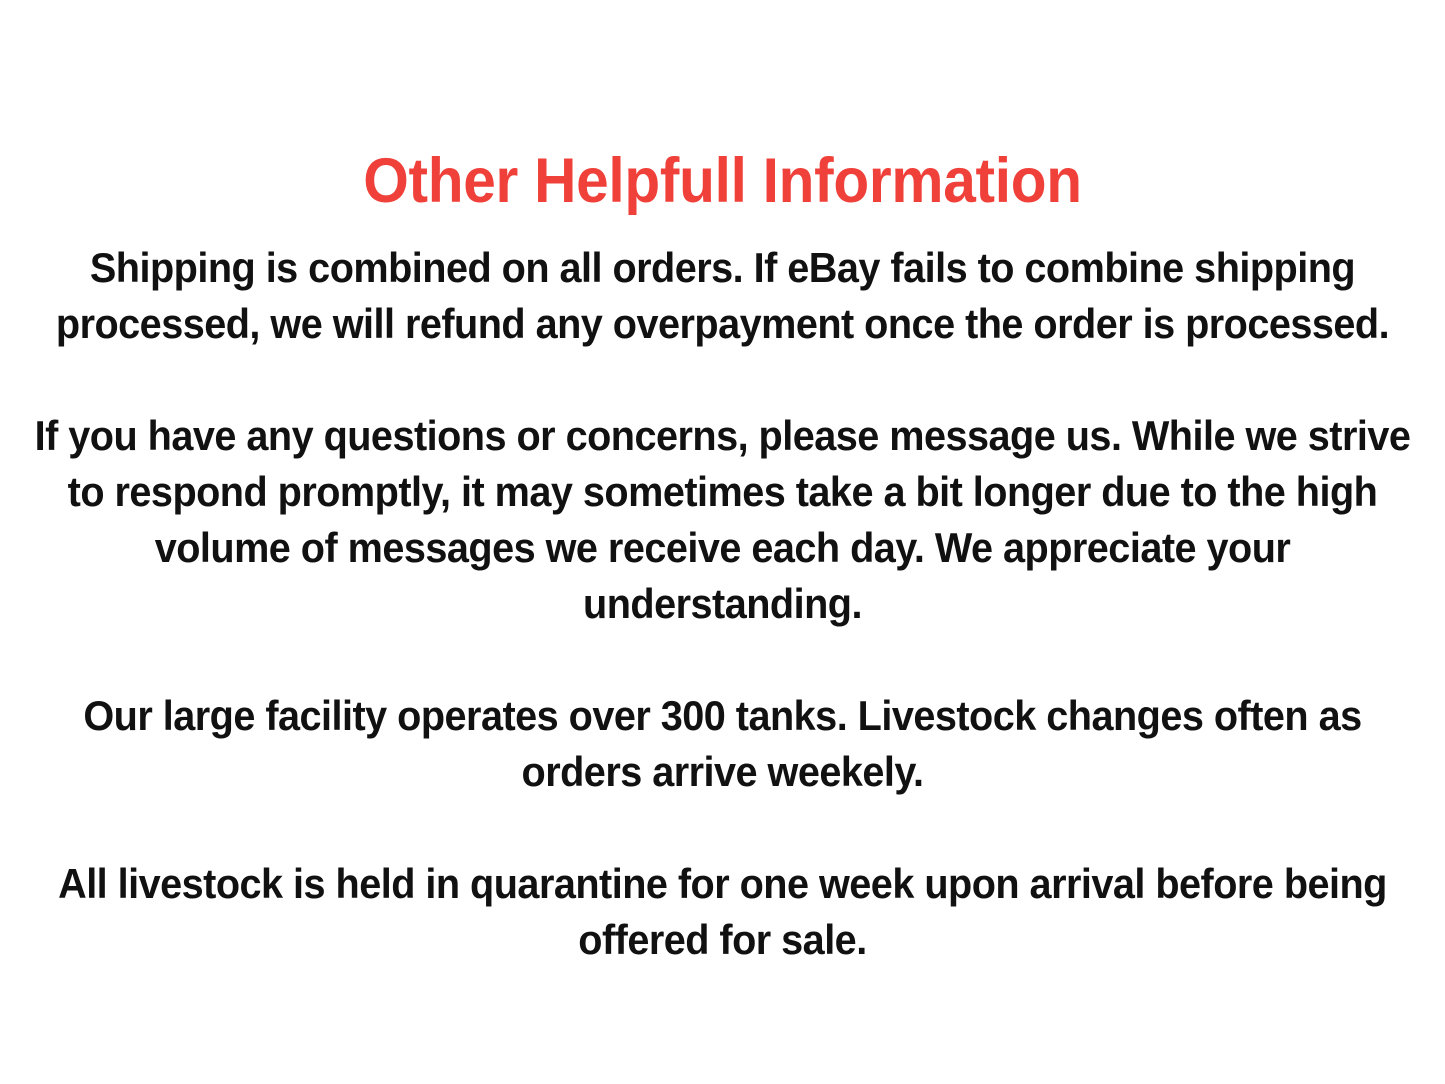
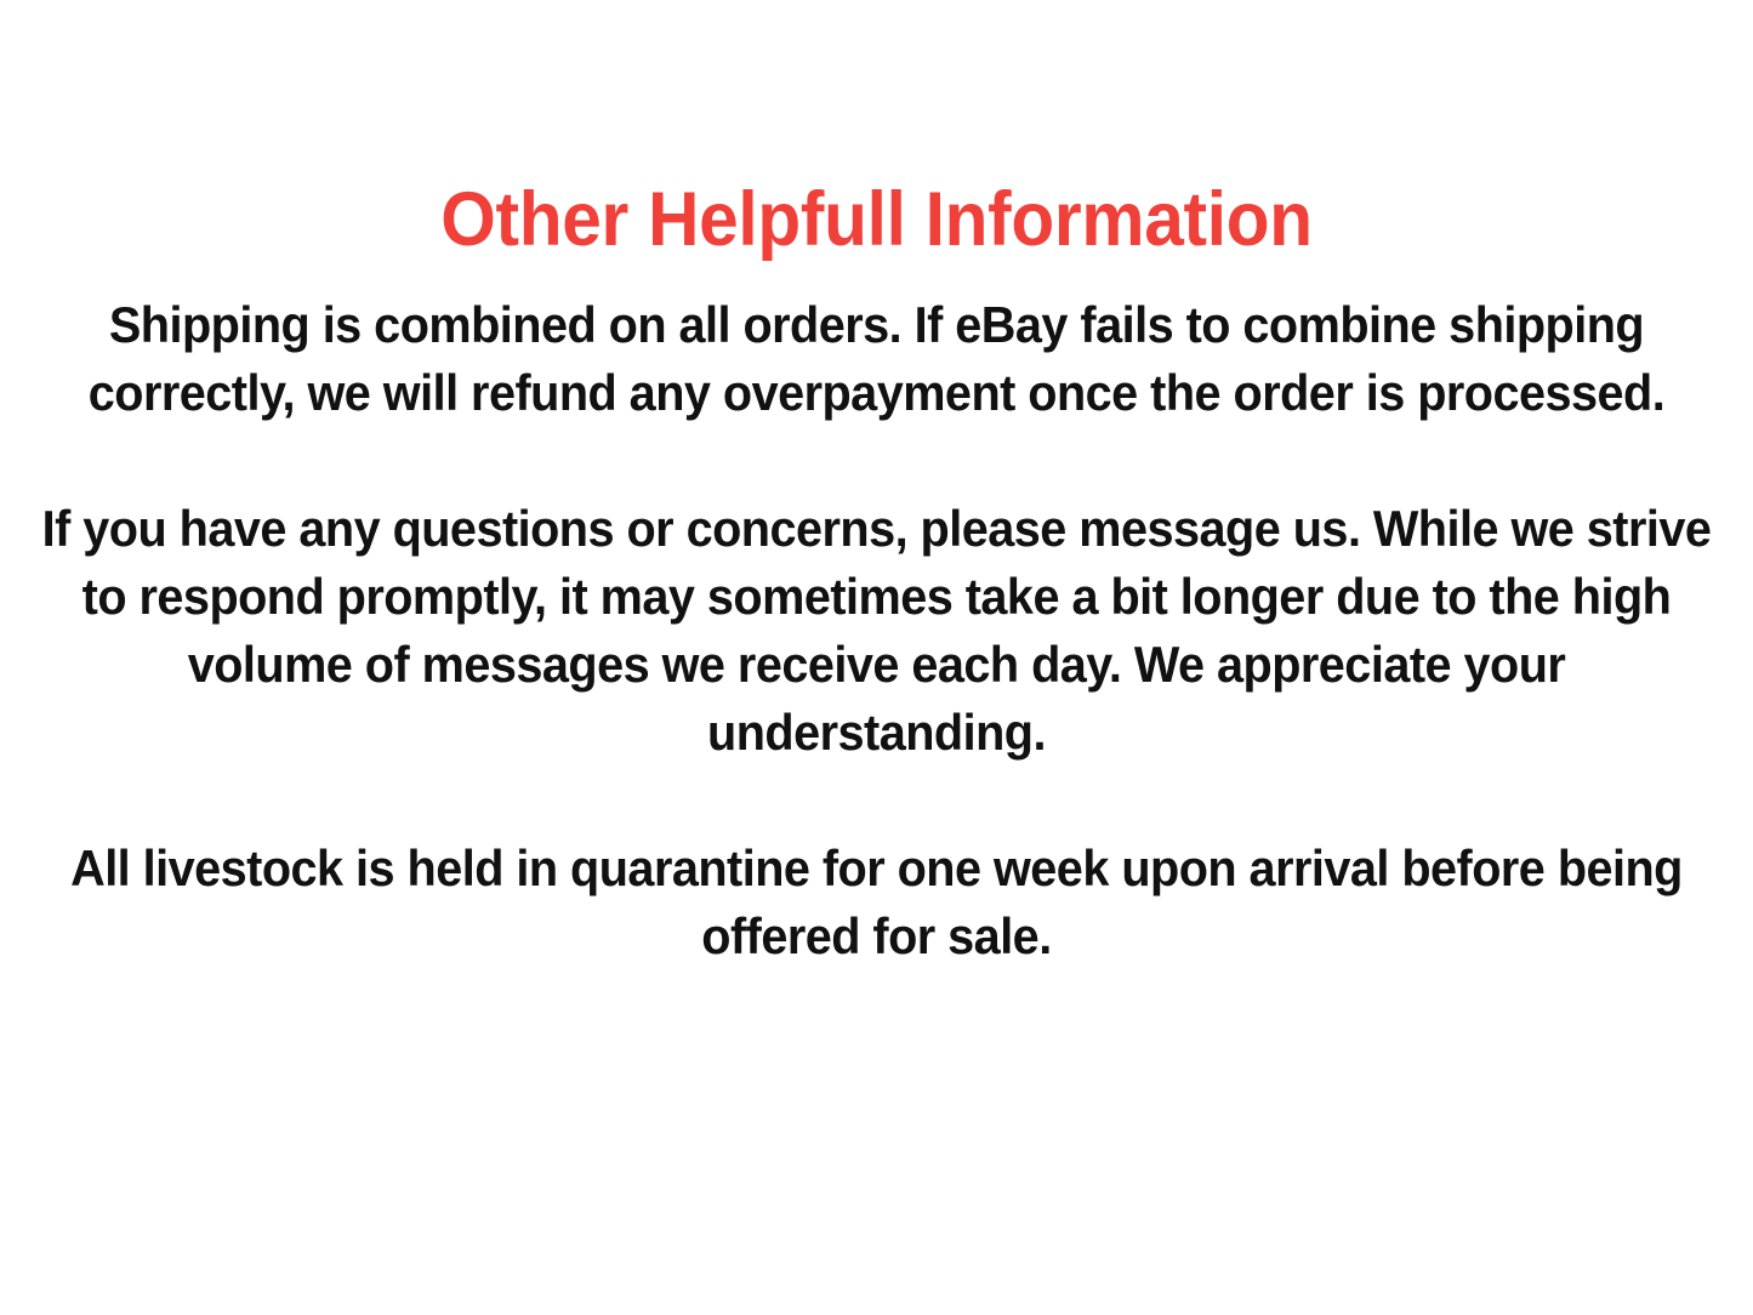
  Other Helpfull Information
- Shipping is combined on all orders. If eBay fails to combine shipping processed, we will refund any overpayment once the order is processed.
+ Shipping is combined on all orders. If eBay fails to combine shipping correctly, we will refund any overpayment once the order is processed.
  If you have any questions or concerns, please message us. While we strive to respond promptly, it may sometimes take a bit longer due to the high volume of messages we receive each day. We appreciate your understanding.
- Our large facility operates over 300 tanks. Livestock changes often as orders arrive weekely.
  All livestock is held in quarantine for one week upon arrival before being offered for sale.
